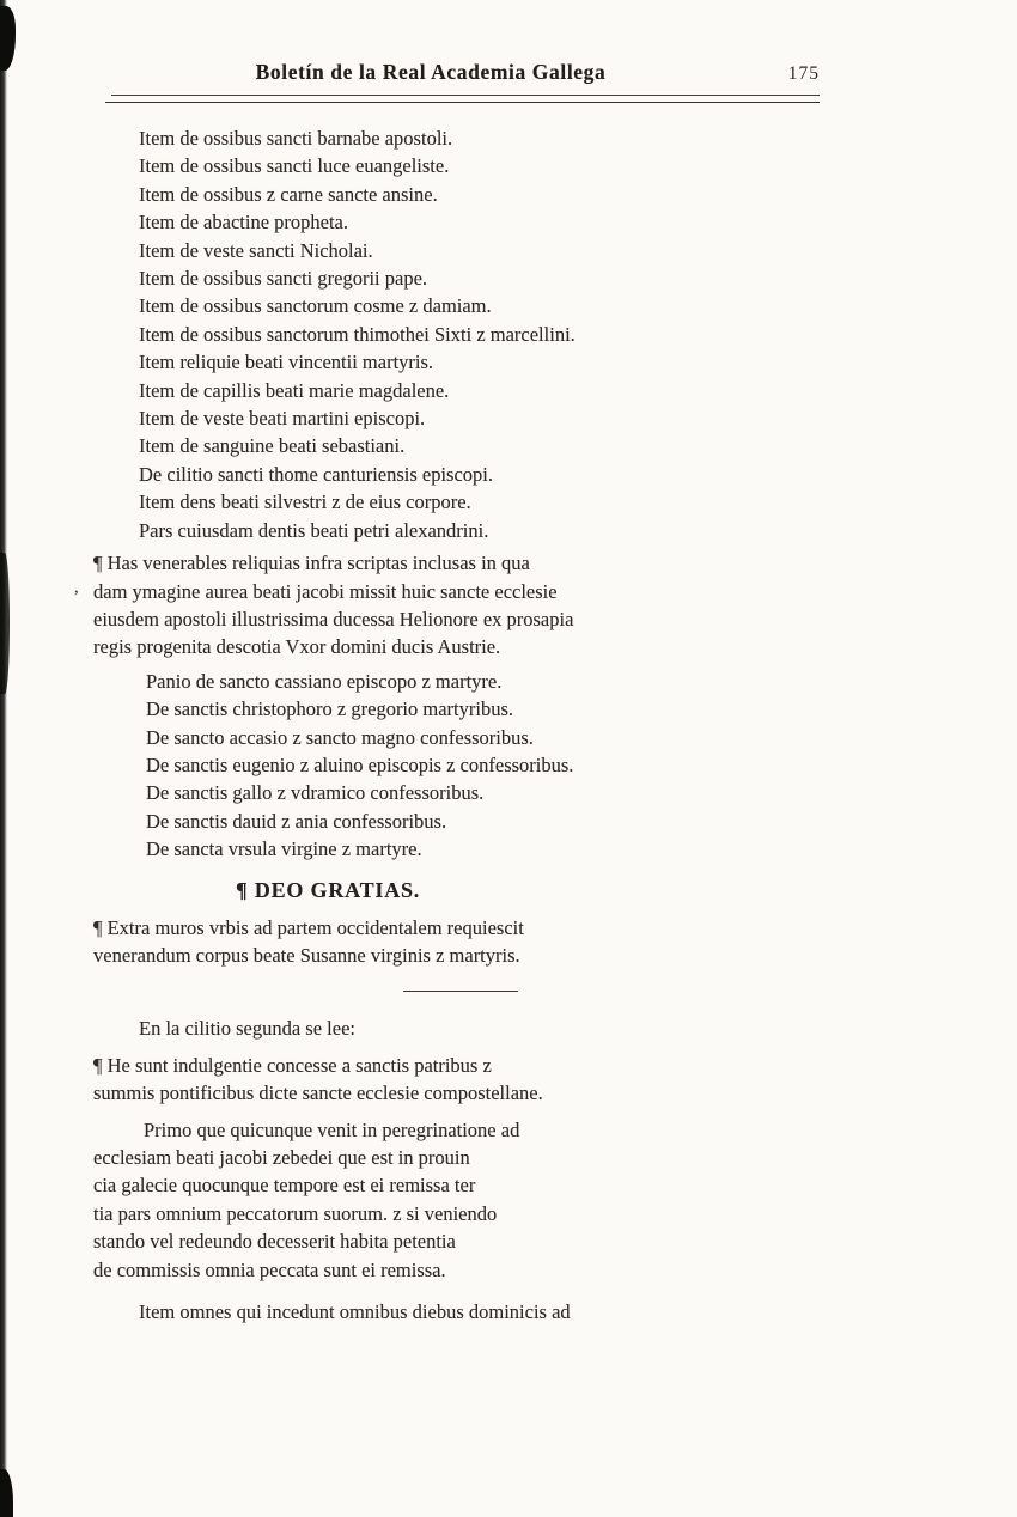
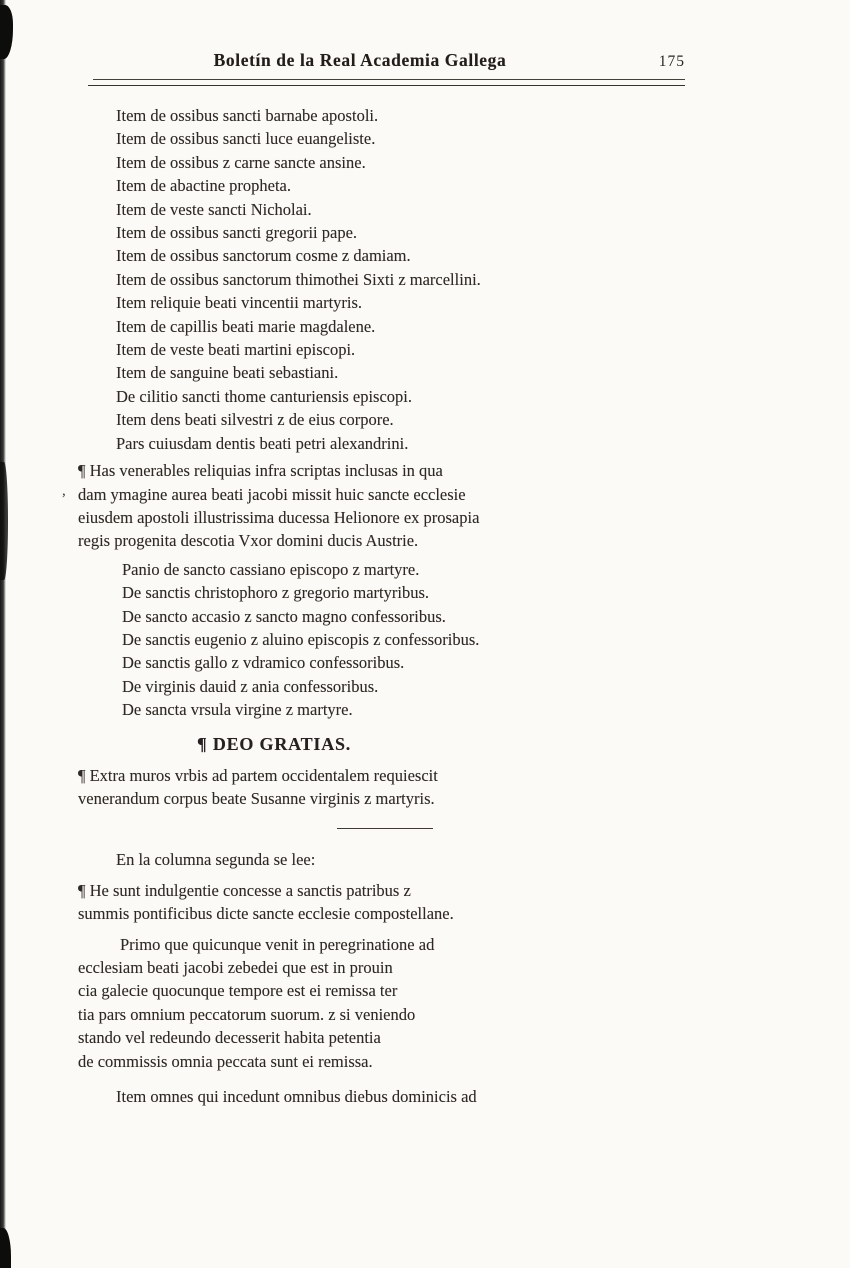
  ,
  Boletín de la Real Academia Gallega
  175
  Item de ossibus sancti barnabe apostoli.
  Item de ossibus sancti luce euangeliste.
  Item de ossibus z carne sancte ansine.
  Item de abactine propheta.
  Item de veste sancti Nicholai.
  Item de ossibus sancti gregorii pape.
  Item de ossibus sanctorum cosme z damiam.
  Item de ossibus sanctorum thimothei Sixti z marcellini.
  Item reliquie beati vincentii martyris.
  Item de capillis beati marie magdalene.
  Item de veste beati martini episcopi.
  Item de sanguine beati sebastiani.
  De cilitio sancti thome canturiensis episcopi.
  Item dens beati silvestri z de eius corpore.
  Pars cuiusdam dentis beati petri alexandrini.
  ¶ Has venerables reliquias infra scriptas inclusas in qua
  dam ymagine aurea beati jacobi missit huic sancte ecclesie
  eiusdem apostoli illustrissima ducessa Helionore ex prosapia
  regis progenita descotia Vxor domini ducis Austrie.
  Panio de sancto cassiano episcopo z martyre.
  De sanctis christophoro z gregorio martyribus.
  De sancto accasio z sancto magno confessoribus.
  De sanctis eugenio z aluino episcopis z confessoribus.
  De sanctis gallo z vdramico confessoribus.
- De sanctis dauid z ania confessoribus.
+ De virginis dauid z ania confessoribus.
  De sancta vrsula virgine z martyre.
  ¶ DEO GRATIAS.
  ¶ Extra muros vrbis ad partem occidentalem requiescit
  venerandum corpus beate Susanne virginis z martyris.
- En la cilitio segunda se lee:
+ En la columna segunda se lee:
  ¶ He sunt indulgentie concesse a sanctis patribus z
  summis pontificibus dicte sancte ecclesie compostellane.
  Primo que quicunque venit in peregrinatione ad
  ecclesiam beati jacobi zebedei que est in prouin
  cia galecie quocunque tempore est ei remissa ter
  tia pars omnium peccatorum suorum. z si veniendo
  stando vel redeundo decesserit habita petentia
  de commissis omnia peccata sunt ei remissa.
  Item omnes qui incedunt omnibus diebus dominicis ad
